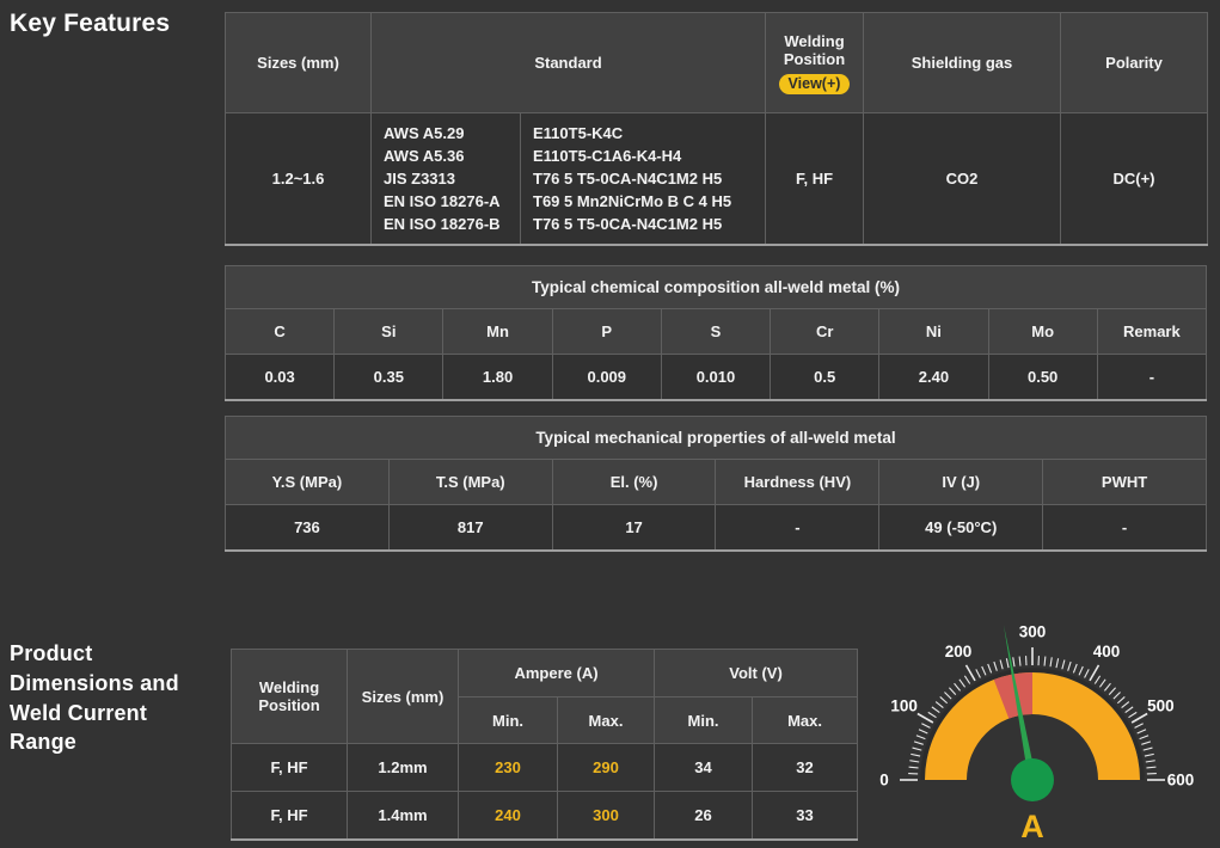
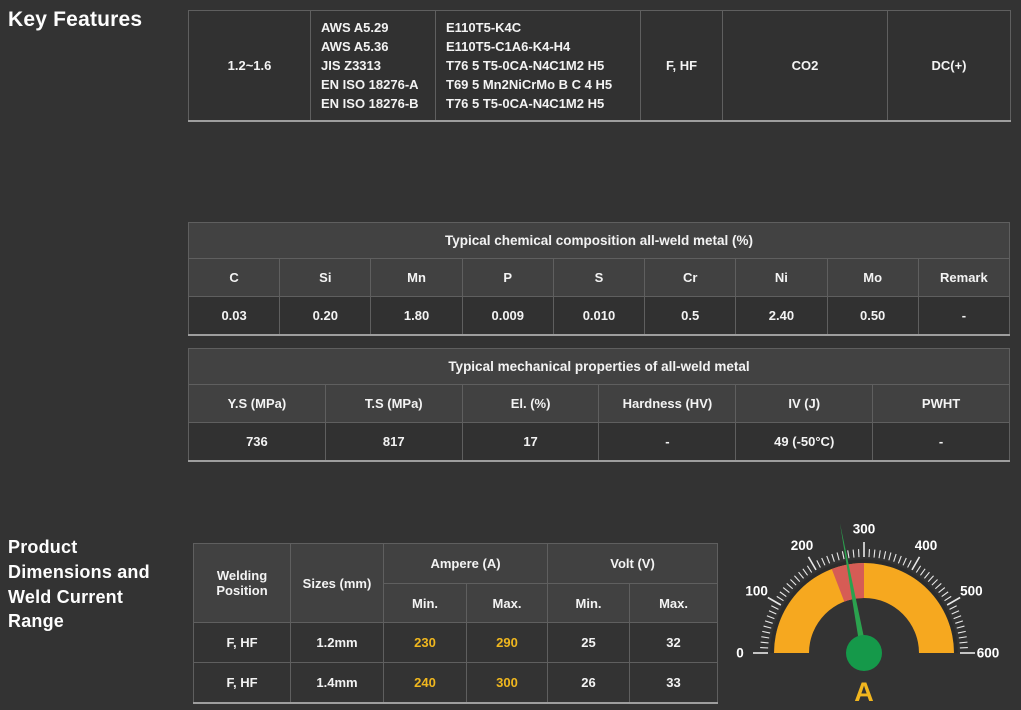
  Key Features
- Sizes (mm)	Standard	Welding Position View(+)	Shielding gas	Polarity
  1.2~1.6	AWS A5.29 AWS A5.36 JIS Z3313 EN ISO 18276-A EN ISO 18276-B	E110T5-K4C E110T5-C1A6-K4-H4 T76 5 T5-0CA-N4C1M2 H5 T69 5 Mn2NiCrMo B C 4 H5 T76 5 T5-0CA-N4C1M2 H5	F, HF	CO2	DC(+)
  Typical chemical composition all-weld metal (%)
  C	Si	Mn	P	S	Cr	Ni	Mo	Remark
- 0.03	0.35	1.80	0.009	0.010	0.5	2.40	0.50	-
+ 0.03	0.20	1.80	0.009	0.010	0.5	2.40	0.50	-
  Typical mechanical properties of all-weld metal
  Y.S (MPa)	T.S (MPa)	El. (%)	Hardness (HV)	IV (J)	PWHT
  736	817	17	-	49 (-50°C)	-
  Product Dimensions and Weld Current Range
  Welding Position	Sizes (mm)	Ampere (A)	Volt (V)
  Min.	Max.	Min.	Max.
- F, HF	1.2mm	230	290	34	32
+ F, HF	1.2mm	230	290	25	32
  F, HF	1.4mm	240	300	26	33
  0
  100
  200
  300
  400
  500
  600
  A
